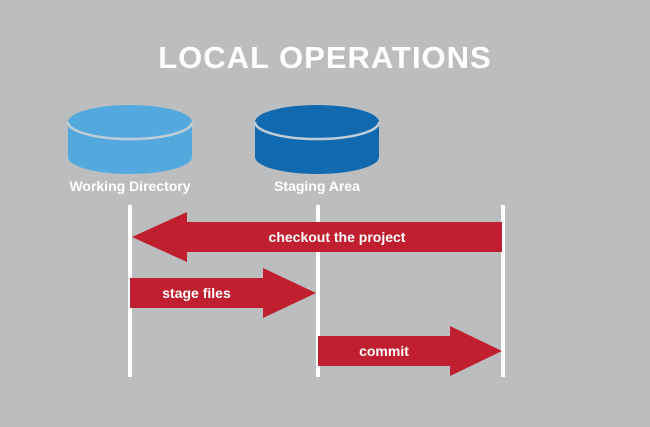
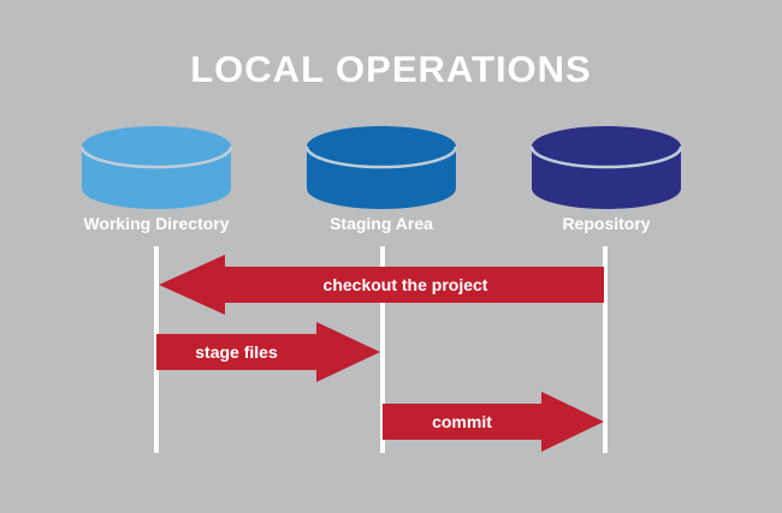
  LOCAL OPERATIONS
  Working Directory
  Staging Area
+ Repository
  checkout the project
  stage files
  commit
